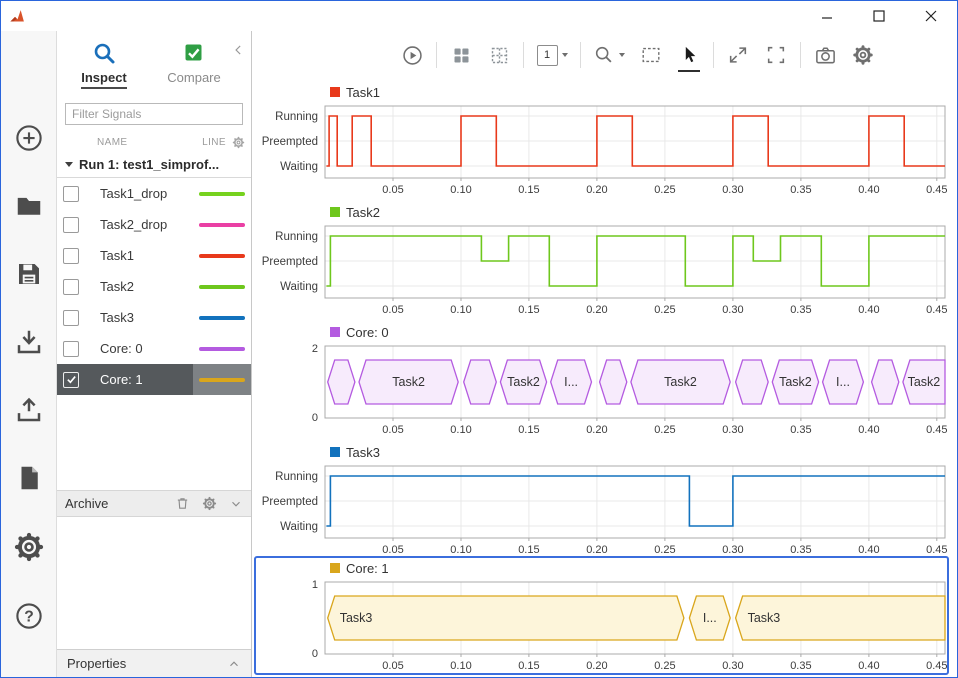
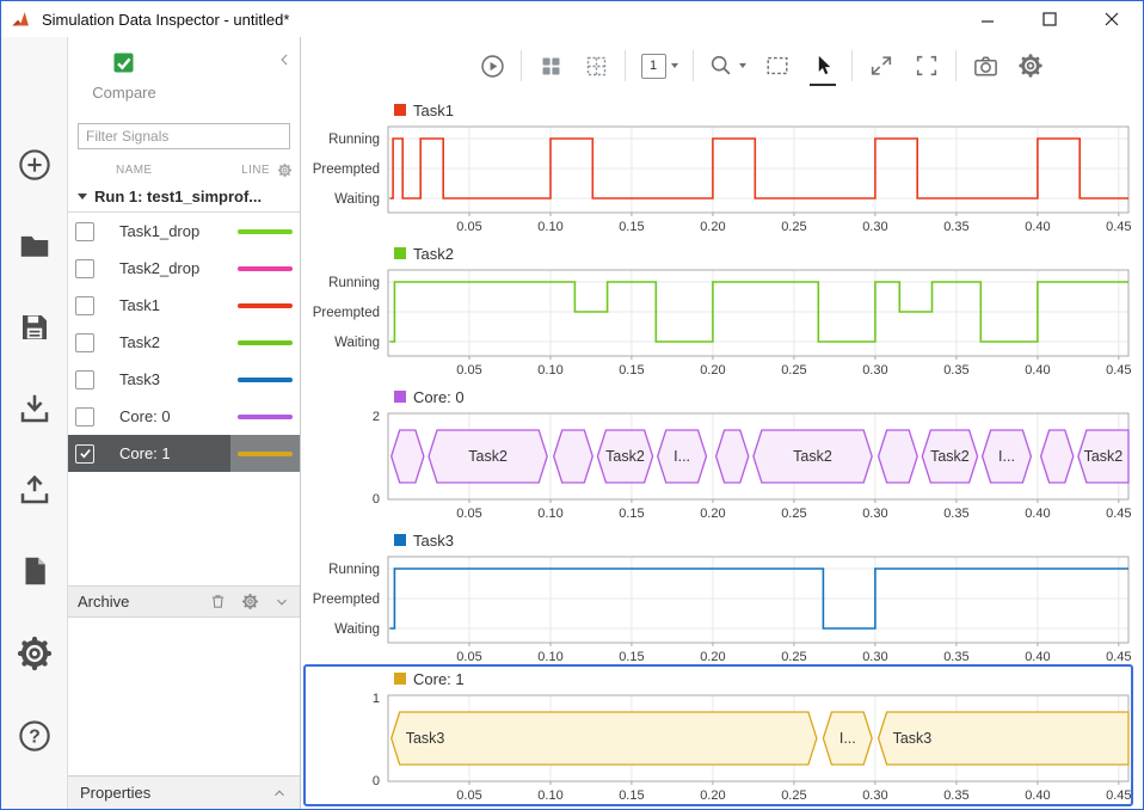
+ Simulation Data Inspector - untitled*
  ?
- Inspect
  Compare
  Filter Signals
  NAME
  LINE
  Run 1: test1_simprof...
  Task1_drop
  Task2_drop
  Task1
  Task2
  Task3
  Core: 0
  Core: 1
  Archive
  Properties
  1
  Task1
  Waiting
  Preempted
  Running
  0.05
  0.10
  0.15
  0.20
  0.25
  0.30
  0.35
  0.40
  0.45
  Task2
  Waiting
  Preempted
  Running
  0.05
  0.10
  0.15
  0.20
  0.25
  0.30
  0.35
  0.40
  0.45
  Core: 0
  2
  0
  0.05
  0.10
  0.15
  0.20
  0.25
  0.30
  0.35
  0.40
  0.45
  Task2
  Task2
  I...
  Task2
  Task2
  I...
  Task2
  Task3
  Waiting
  Preempted
  Running
  0.05
  0.10
  0.15
  0.20
  0.25
  0.30
  0.35
  0.40
  0.45
  Core: 1
  1
  0
  0.05
  0.10
  0.15
  0.20
  0.25
  0.30
  0.35
  0.40
  0.45
  Task3
  I...
  Task3
